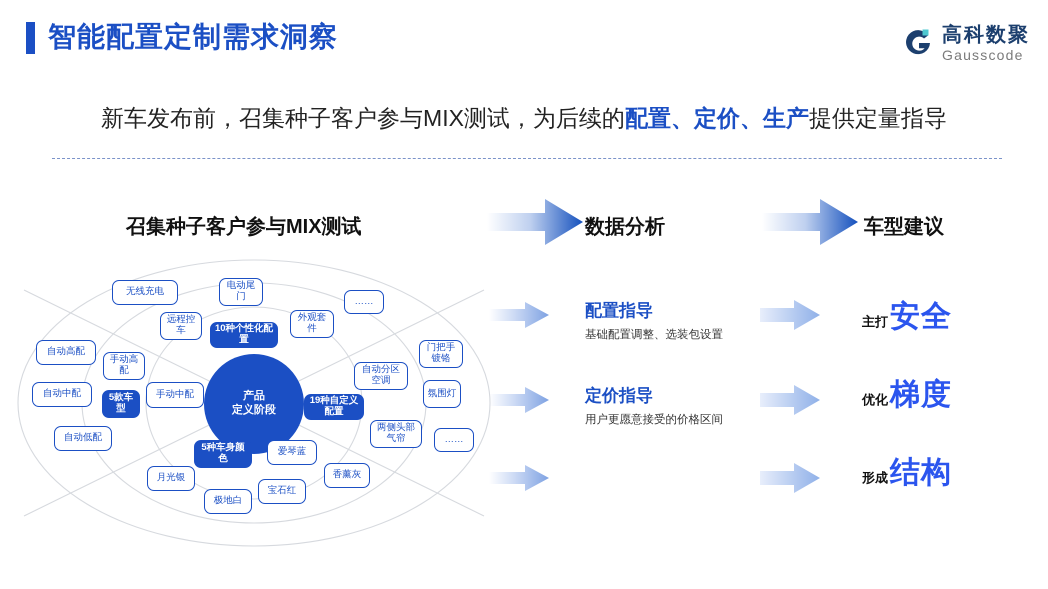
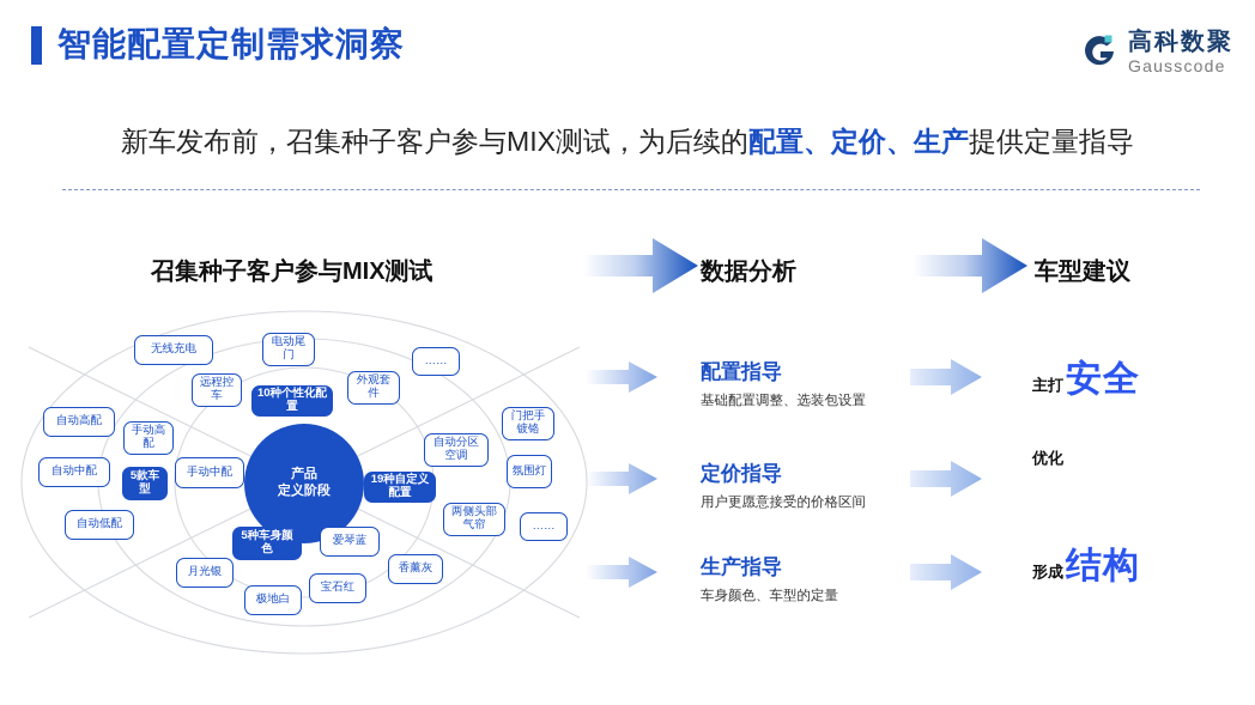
  智能配置定制需求洞察
  高科数聚
  Gausscode
  新车发布前，召集种子客户参与MIX测试，为后续的配置、定价、生产提供定量指导
  召集种子客户参与MIX测试
  数据分析
  车型建议
  产品
  定义阶段
  无线充电
  电动尾门
  远程控车
  10种个性化配置
  外观套件
  ……
  门把手镀铬
  自动分区空调
  氛围灯
  19种自定义配置
  两侧头部气帘
  ……
  自动高配
  手动高配
  自动中配
  手动中配
  5款车型
  自动低配
  5种车身颜色
  月光银
  极地白
  宝石红
  爱琴蓝
  香薰灰
  配置指导
  基础配置调整、选装包设置
  定价指导
  用户更愿意接受的价格区间
+ 生产指导
+ 车身颜色、车型的定量
  主打
  安全
  优化
- 梯度
  形成
  结构
